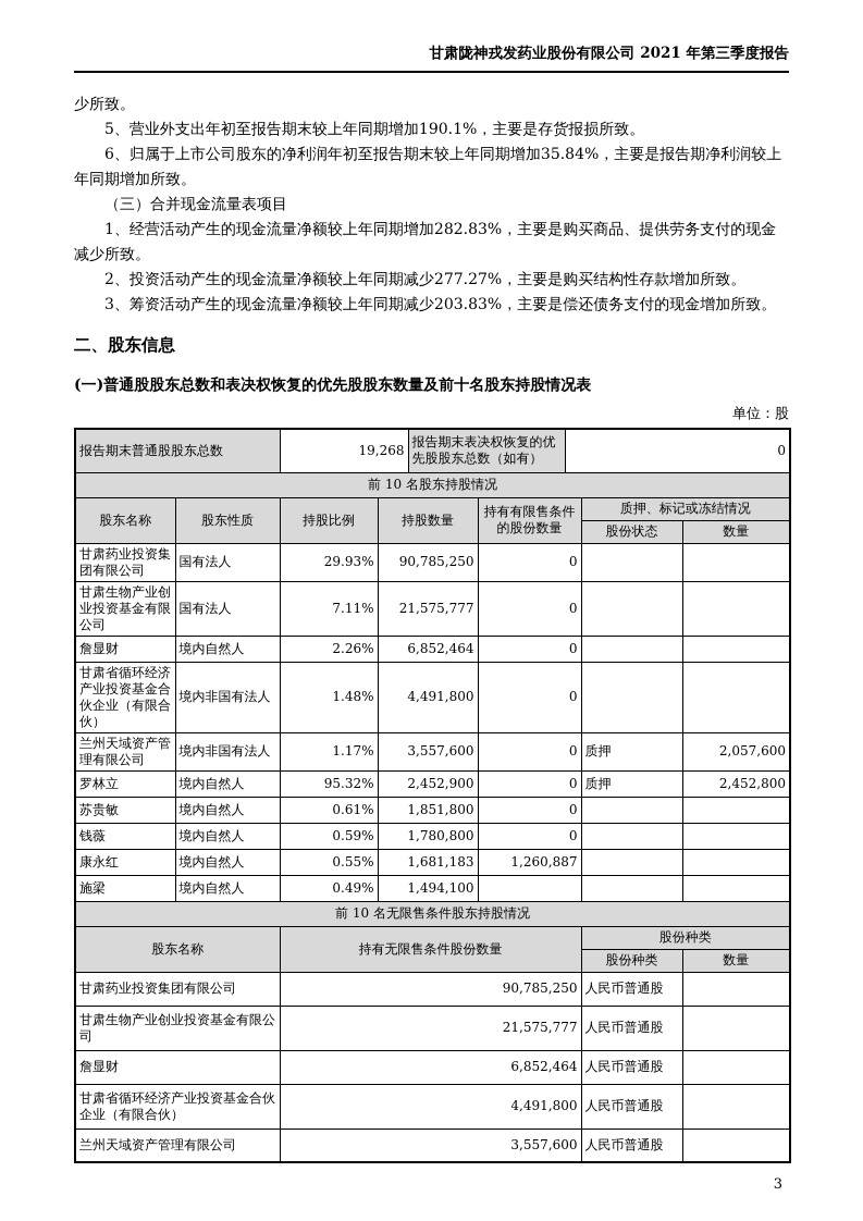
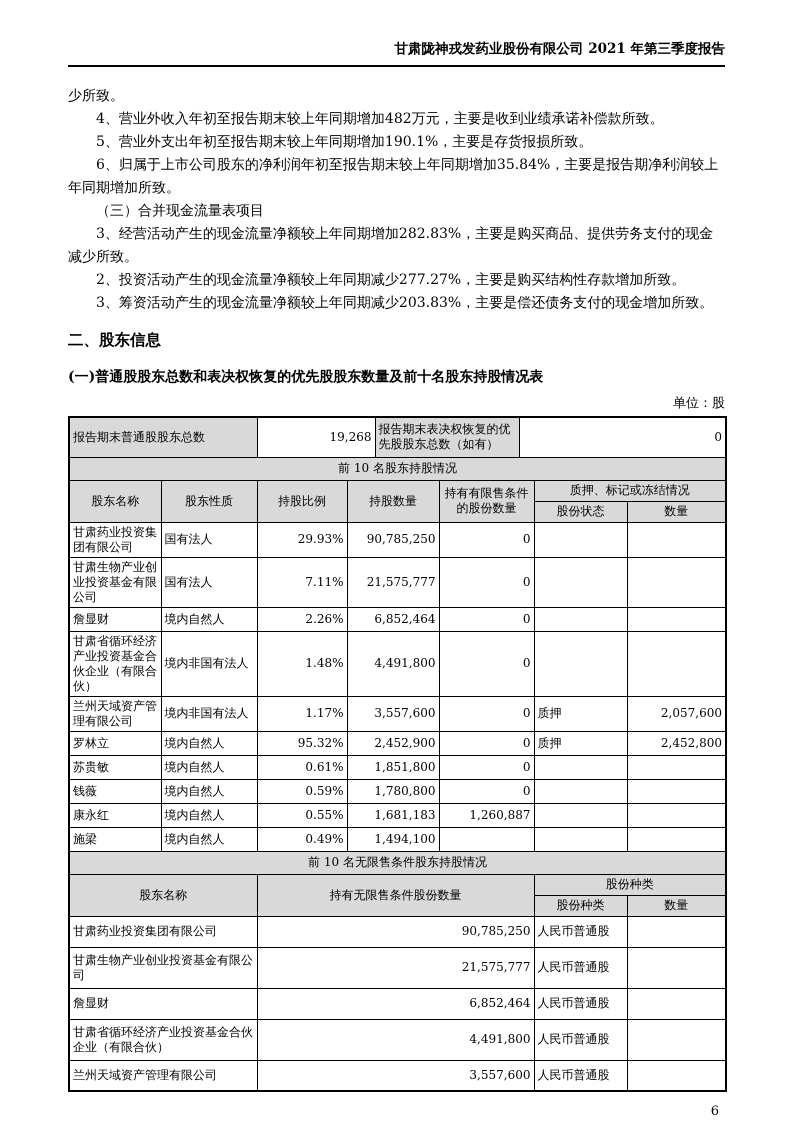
  甘肃陇神戎发药业股份有限公司 2021 年第三季度报告
  少所致。
+ 4、营业外收入年初至报告期末较上年同期增加482万元，主要是收到业绩承诺补偿款所致。
  5、营业外支出年初至报告期末较上年同期增加190.1%，主要是存货报损所致。
  6、归属于上市公司股东的净利润年初至报告期末较上年同期增加35.84%，主要是报告期净利润较上年同期增加所致。
  （三）合并现金流量表项目
- 1、经营活动产生的现金流量净额较上年同期增加282.83%，主要是购买商品、提供劳务支付的现金减少所致。
+ 3、经营活动产生的现金流量净额较上年同期增加282.83%，主要是购买商品、提供劳务支付的现金减少所致。
  2、投资活动产生的现金流量净额较上年同期减少277.27%，主要是购买结构性存款增加所致。
  3、筹资活动产生的现金流量净额较上年同期减少203.83%，主要是偿还债务支付的现金增加所致。
  二、股东信息
  (一)普通股股东总数和表决权恢复的优先股股东数量及前十名股东持股情况表
  单位：股
  报告期末普通股股东总数	19,268	报告期末表决权恢复的优先股股东总数（如有）	0
  前 10 名股东持股情况
  股东名称	股东性质	持股比例	持股数量	持有有限售条件的股份数量	质押、标记或冻结情况
  股份状态	数量
  甘肃药业投资集团有限公司	国有法人	29.93%	90,785,250	0
  甘肃生物产业创业投资基金有限公司	国有法人	7.11%	21,575,777	0
  詹显财	境内自然人	2.26%	6,852,464	0
  甘肃省循环经济产业投资基金合伙企业（有限合伙）	境内非国有法人	1.48%	4,491,800	0
  兰州天域资产管理有限公司	境内非国有法人	1.17%	3,557,600	0	质押	2,057,600
  罗林立	境内自然人	95.32%	2,452,900	0	质押	2,452,800
  苏贵敏	境内自然人	0.61%	1,851,800	0
  钱薇	境内自然人	0.59%	1,780,800	0
  康永红	境内自然人	0.55%	1,681,183	1,260,887
  施梁	境内自然人	0.49%	1,494,100
  前 10 名无限售条件股东持股情况
  股东名称	持有无限售条件股份数量	股份种类
  股份种类	数量
  甘肃药业投资集团有限公司	90,785,250	人民币普通股
  甘肃生物产业创业投资基金有限公司	21,575,777	人民币普通股
  詹显财	6,852,464	人民币普通股
  甘肃省循环经济产业投资基金合伙企业（有限合伙）	4,491,800	人民币普通股
  兰州天域资产管理有限公司	3,557,600	人民币普通股
- 3
+ 6
